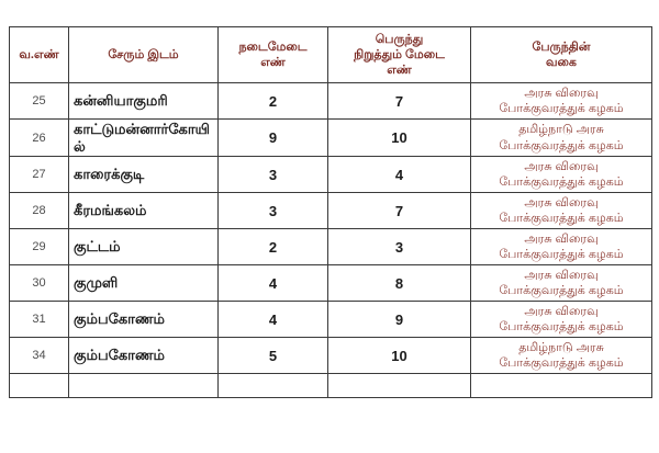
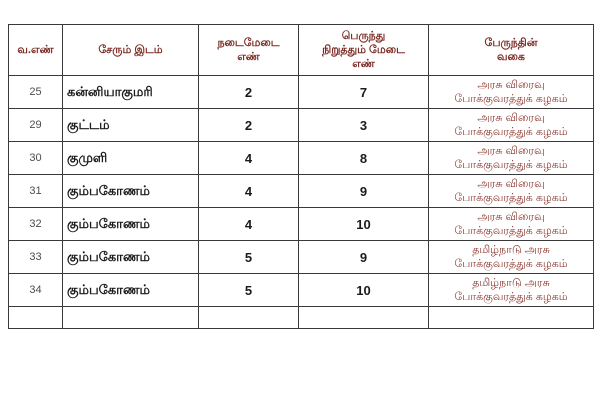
  வ.எண்	சேரும் இடம்	நடைமேடைஎண்	பெருந்துநிறுத்தும் மேடைஎண்	பேருந்தின்வகை
  25	கன்னியாகுமரி	2	7	அரசு விரைவுபோக்குவரத்துக் கழகம்
- 26	காட்டுமன்னார்கோயில்	9	10	தமிழ்நாடு அரசுபோக்குவரத்துக் கழகம்
- 27	காரைக்குடி	3	4	அரசு விரைவுபோக்குவரத்துக் கழகம்
- 28	கீரமங்கலம்	3	7	அரசு விரைவுபோக்குவரத்துக் கழகம்
  29	குட்டம்	2	3	அரசு விரைவுபோக்குவரத்துக் கழகம்
  30	குமுளி	4	8	அரசு விரைவுபோக்குவரத்துக் கழகம்
  31	கும்பகோணம்	4	9	அரசு விரைவுபோக்குவரத்துக் கழகம்
+ 32	கும்பகோணம்	4	10	அரசு விரைவுபோக்குவரத்துக் கழகம்
+ 33	கும்பகோணம்	5	9	தமிழ்நாடு அரசுபோக்குவரத்துக் கழகம்
  34	கும்பகோணம்	5	10	தமிழ்நாடு அரசுபோக்குவரத்துக் கழகம்
